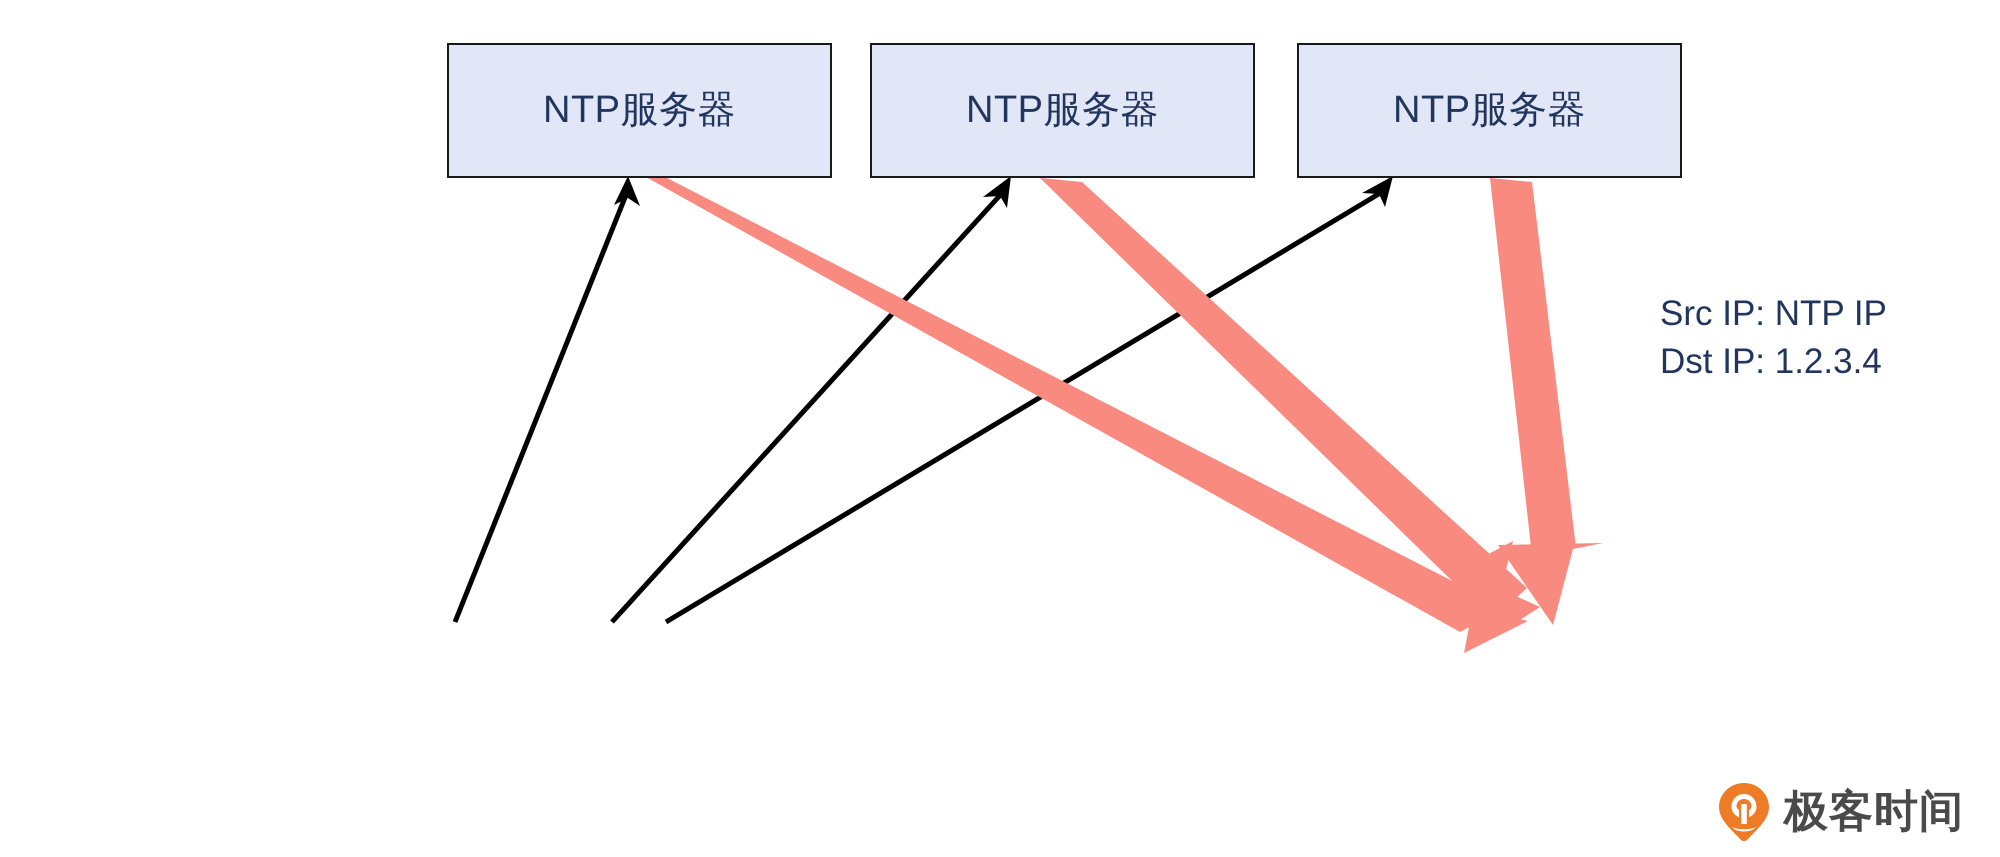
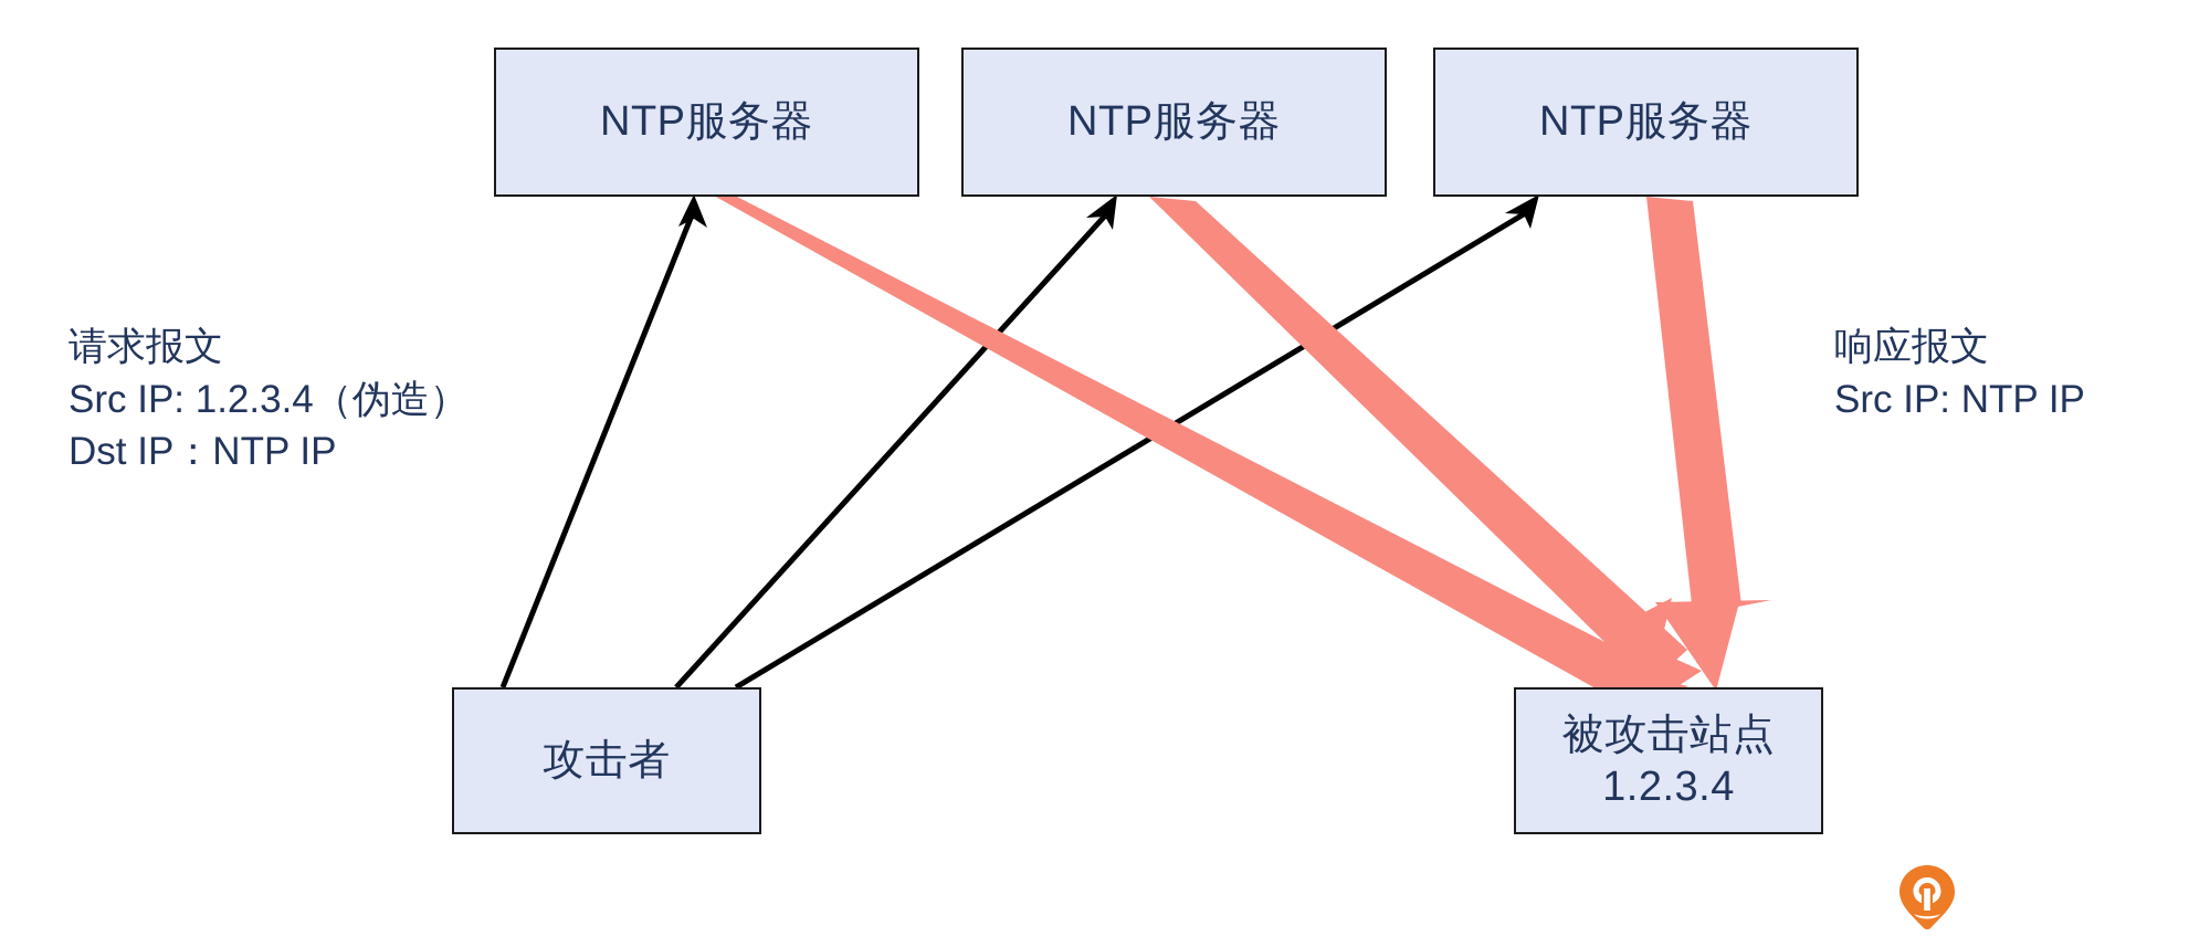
  NTP服务器
  NTP服务器
  NTP服务器
+ 攻击者
+ 被攻击站点
+ 1.2.3.4
+ 请求报文
+ Src IP: 1.2.3.4（伪造）
+ Dst IP：NTP IP
+ 响应报文
  Src IP: NTP IP
- Dst IP: 1.2.3.4
- 极客时间
